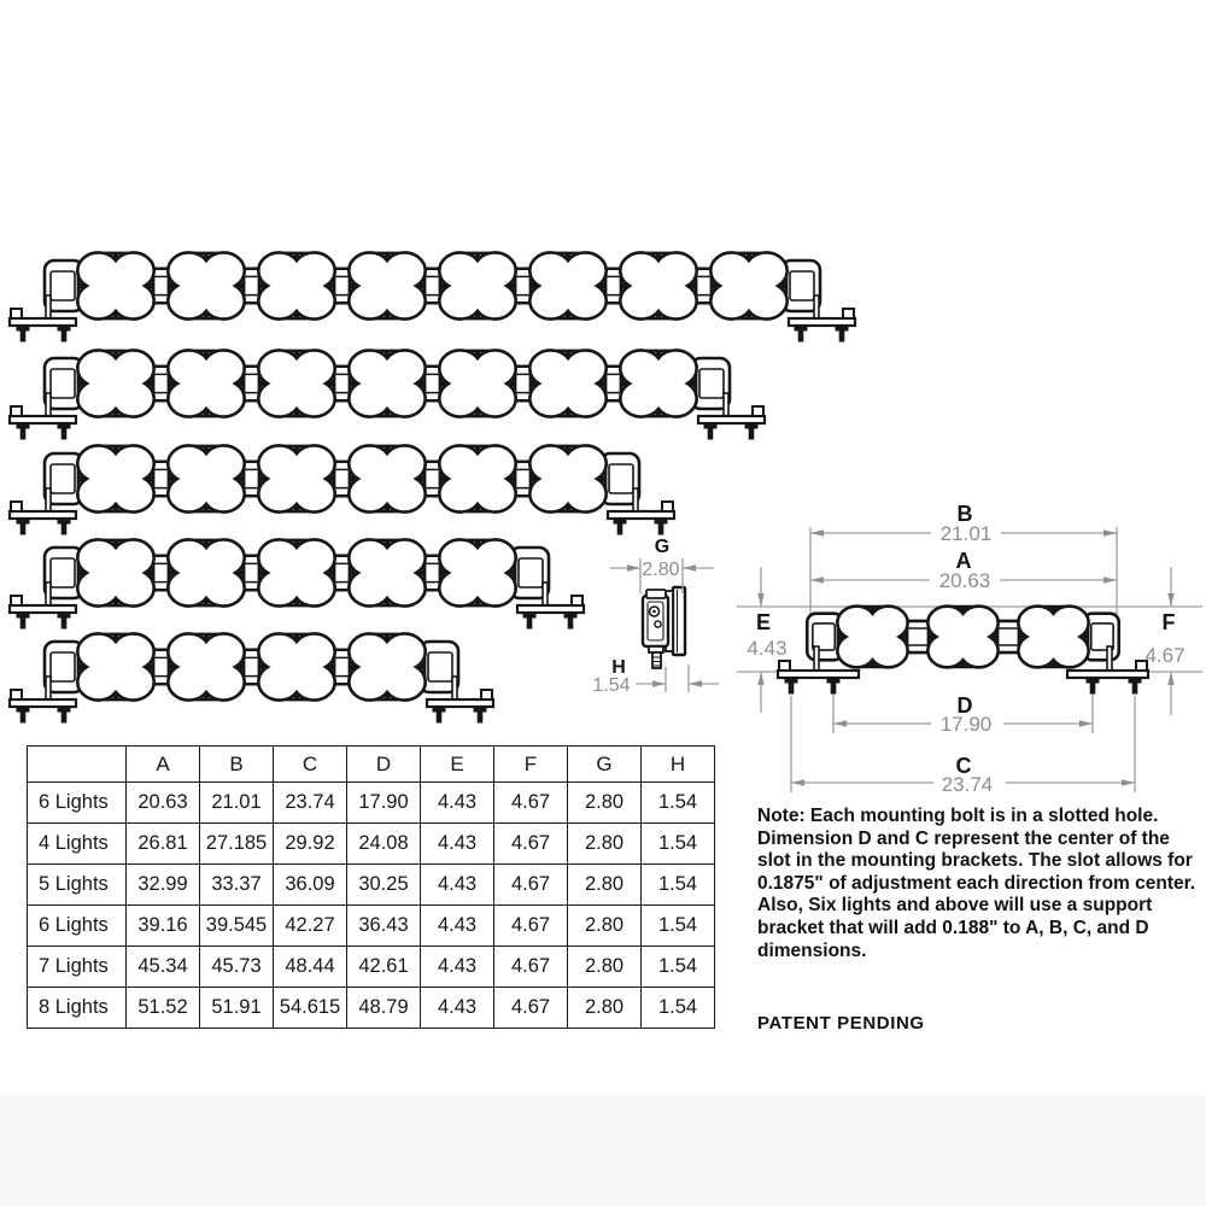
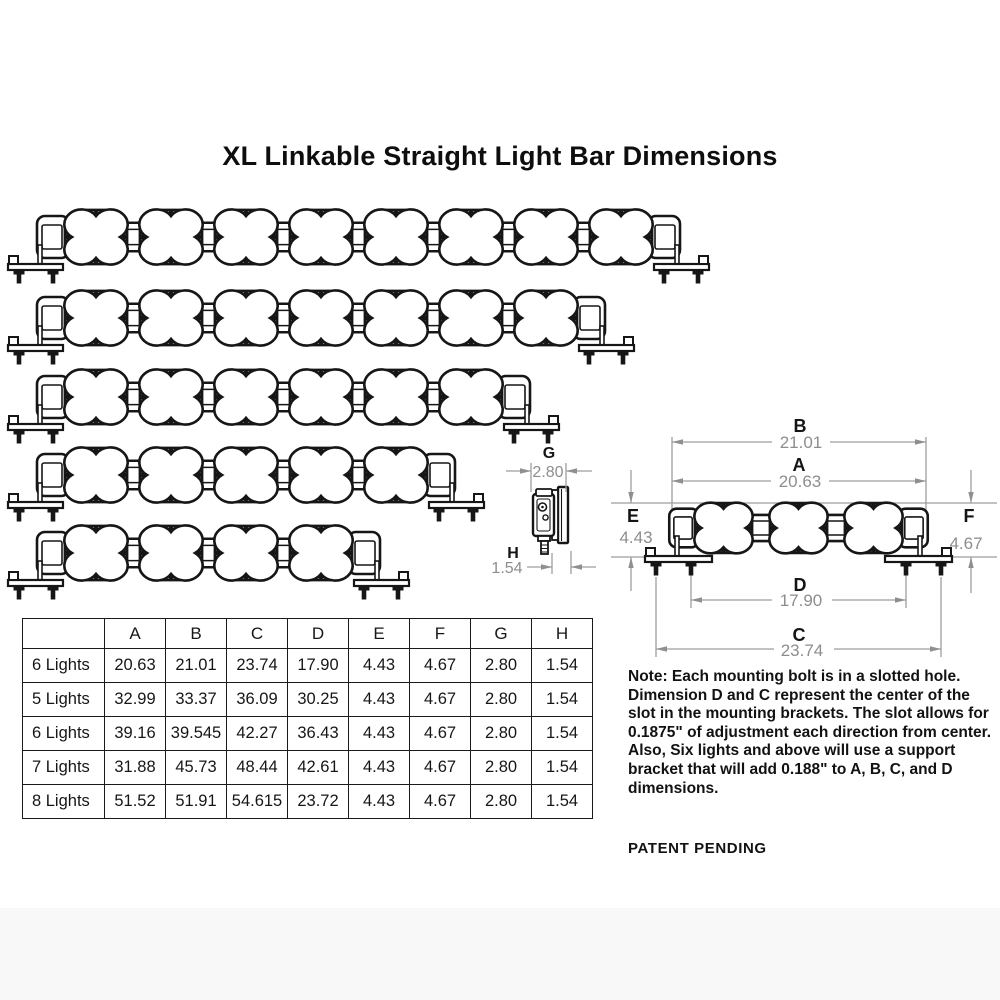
+ XL Linkable Straight Light Bar Dimensions
  G
  2.80
  H
  1.54
  B
  21.01
  A
  20.63
  E
  4.43
  F
  4.67
  D
  17.90
  C
  23.74
  	A	B	C	D	E	F	G	H
  6 Lights	20.63	21.01	23.74	17.90	4.43	4.67	2.80	1.54
- 4 Lights	26.81	27.185	29.92	24.08	4.43	4.67	2.80	1.54
  5 Lights	32.99	33.37	36.09	30.25	4.43	4.67	2.80	1.54
  6 Lights	39.16	39.545	42.27	36.43	4.43	4.67	2.80	1.54
- 7 Lights	45.34	45.73	48.44	42.61	4.43	4.67	2.80	1.54
+ 7 Lights	31.88	45.73	48.44	42.61	4.43	4.67	2.80	1.54
- 8 Lights	51.52	51.91	54.615	48.79	4.43	4.67	2.80	1.54
+ 8 Lights	51.52	51.91	54.615	23.72	4.43	4.67	2.80	1.54
  Note: Each mounting bolt is in a slotted hole. Dimension D and C represent the center of the slot in the mounting brackets. The slot allows for 0.1875" of adjustment each direction from center. Also, Six lights and above will use a support bracket that will add 0.188" to A, B, C, and D dimensions.
  PATENT PENDING
